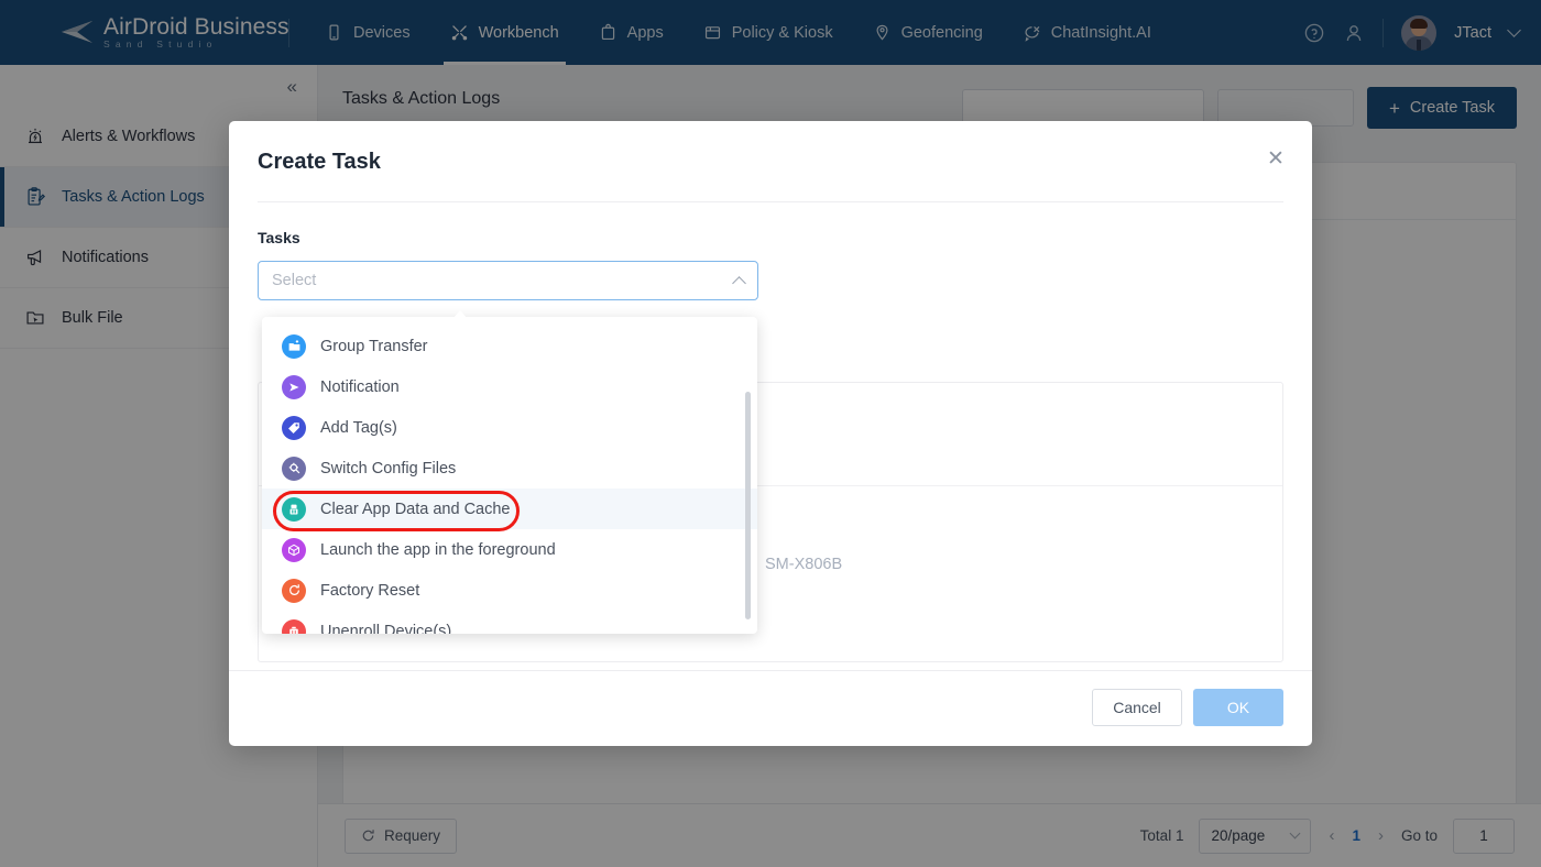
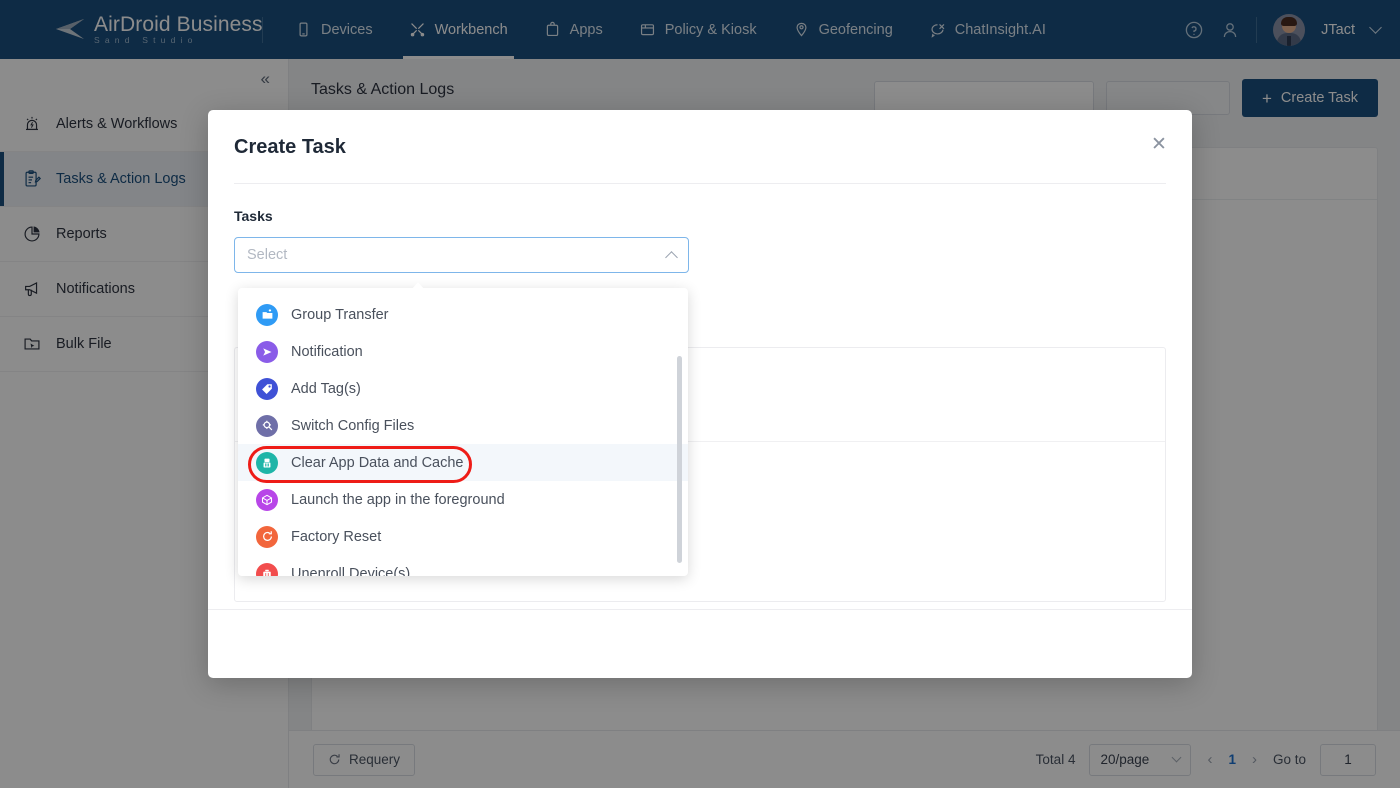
  AirDroid Business
  Sand Studio
  Devices
  Workbench
  Apps
  Policy & Kiosk
  Geofencing
  ChatInsight.AI
  JTact
  «
  Alerts & Workflows
  Tasks & Action Logs
+ Reports
  Notifications
  Bulk File
  Tasks & Action Logs
  +
  Create Task
  Requery
- Total 1
+ Total 4
  20/page
  ‹
  1
  ›
  Go to
  1
  Create Task
  ✕
  Tasks
  Select
- SM-X806B
  Group Transfer
  Notification
  Add Tag(s)
  Switch Config Files
  Clear App Data and Cache
  Launch the app in the foreground
  Factory Reset
  Unenroll Device(s)
- Cancel
- OK
